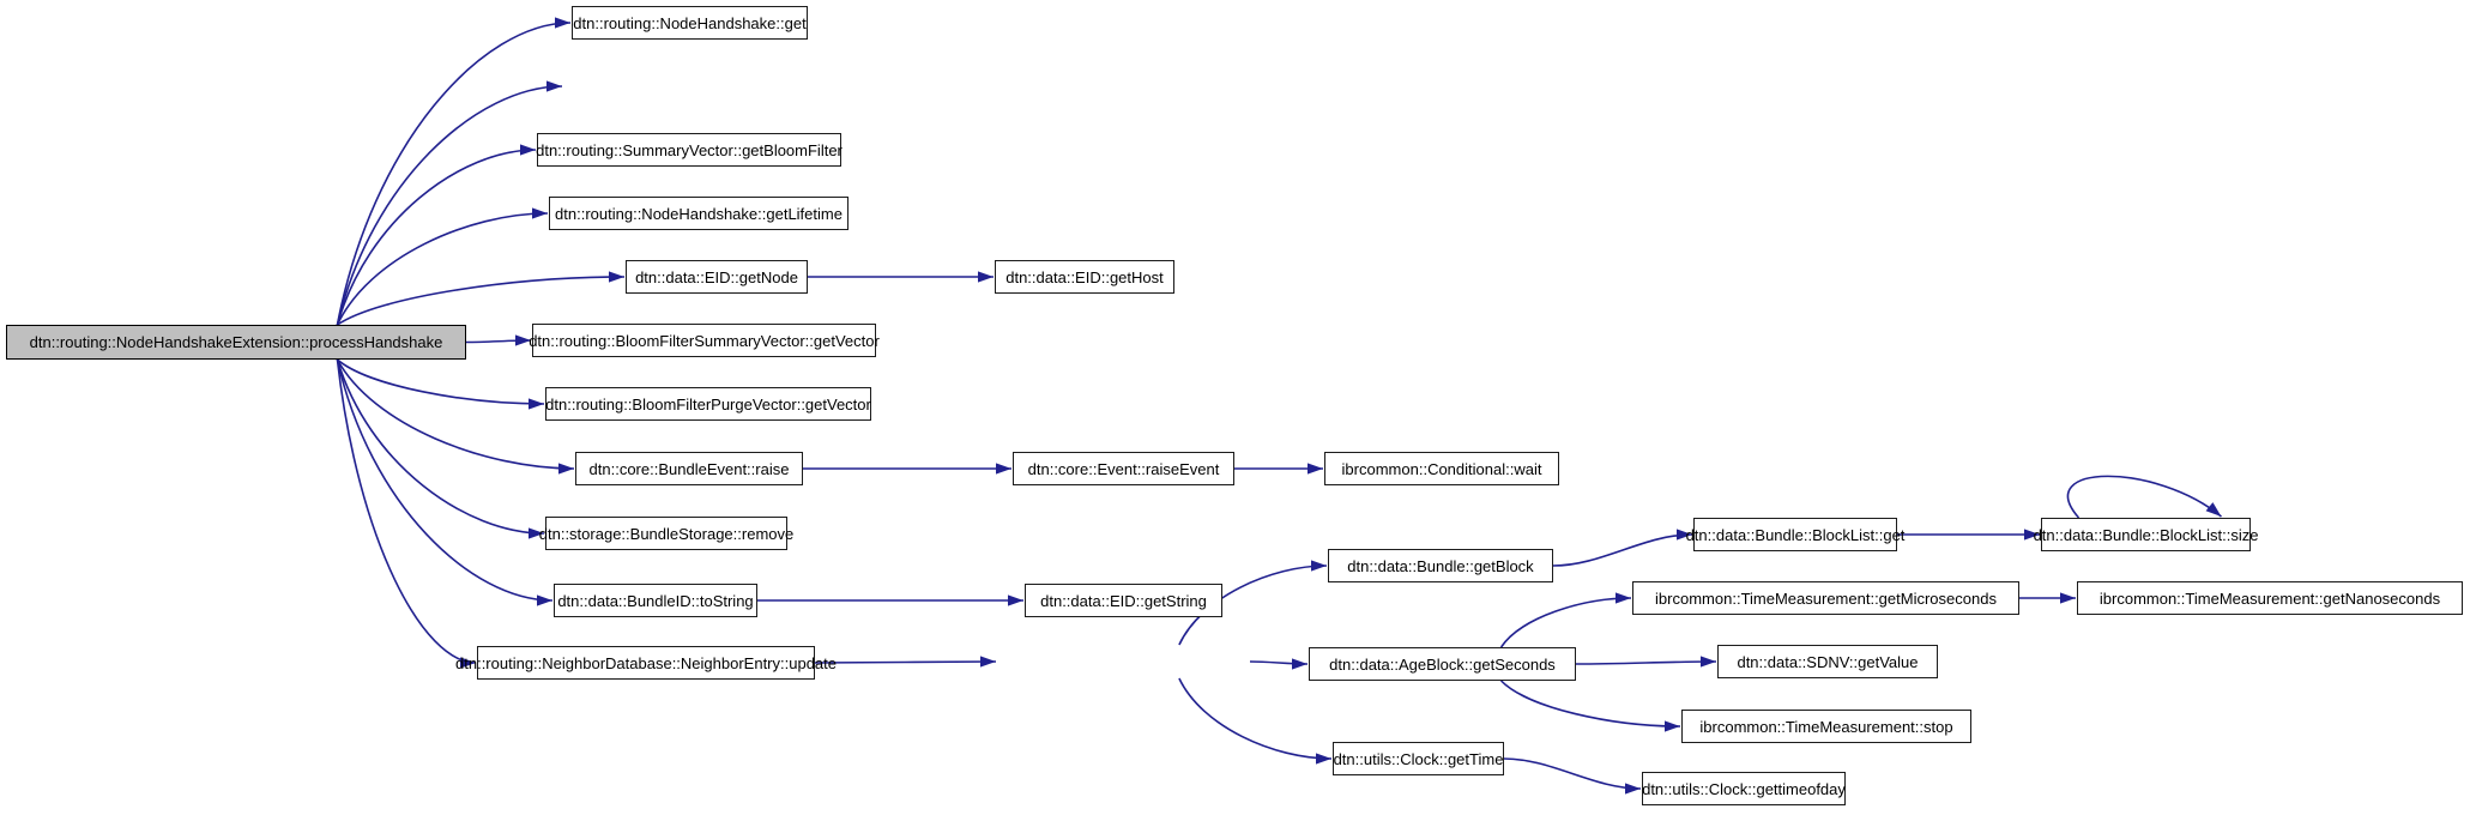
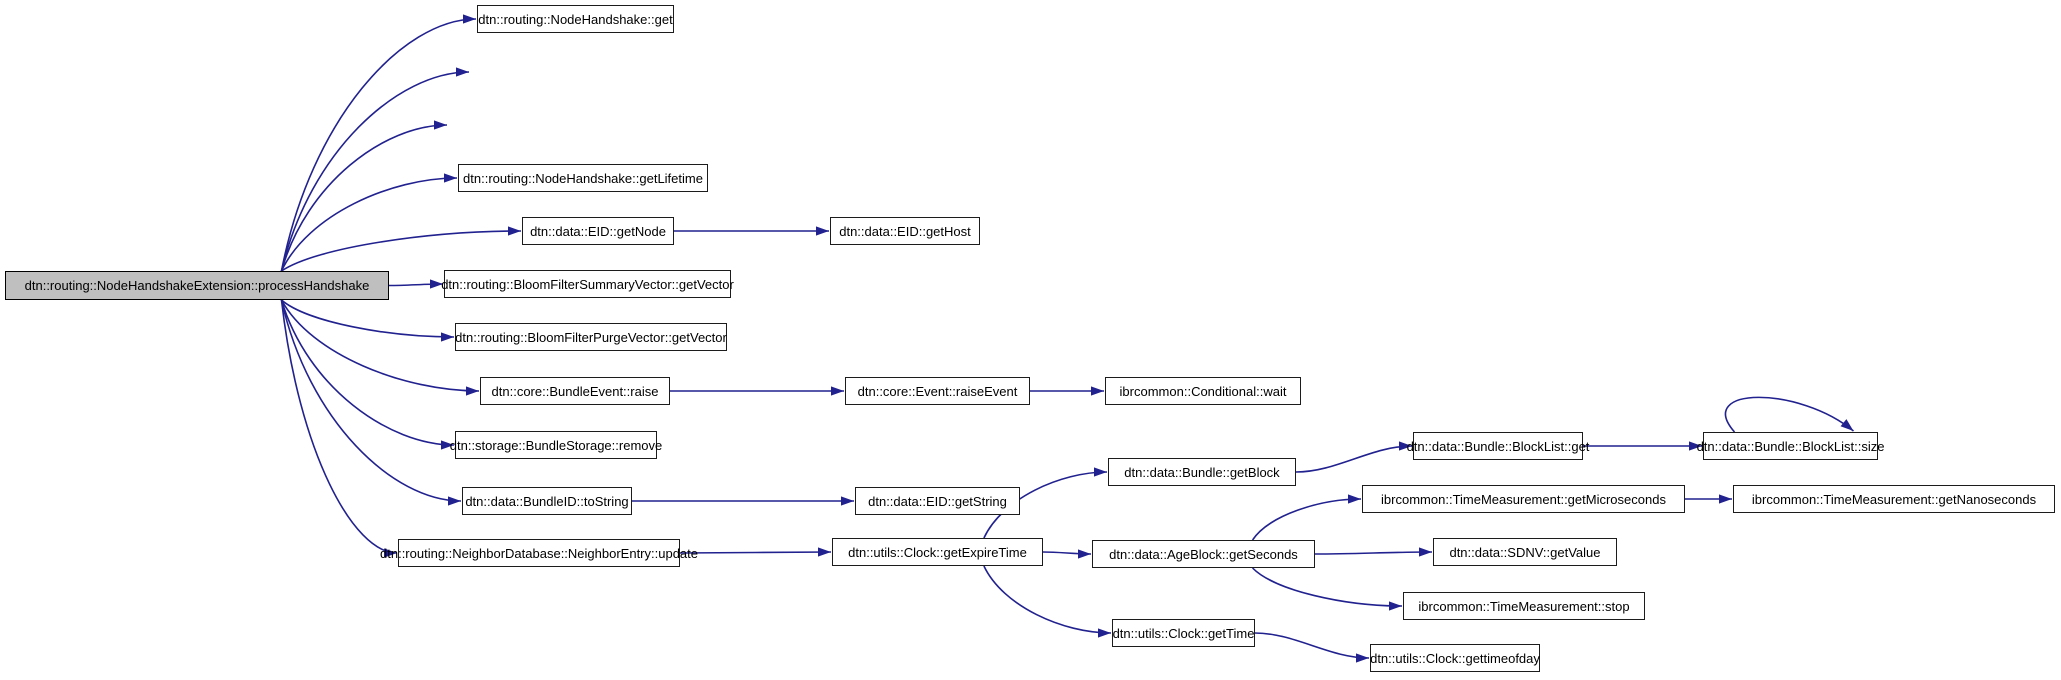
  dtn::routing::NodeHandshakeExtension::processHandshake
  dtn::routing::NodeHandshake::get
- dtn::routing::SummaryVector::getBloomFilter
  dtn::routing::NodeHandshake::getLifetime
  dtn::data::EID::getNode
  dtn::data::EID::getHost
  dtn::routing::BloomFilterSummaryVector::getVector
  dtn::routing::BloomFilterPurgeVector::getVector
  dtn::core::BundleEvent::raise
  dtn::core::Event::raiseEvent
  ibrcommon::Conditional::wait
  dtn::storage::BundleStorage::remove
  dtn::data::BundleID::toString
  dtn::data::EID::getString
  dtn::routing::NeighborDatabase::NeighborEntry::update
+ dtn::utils::Clock::getExpireTime
  dtn::data::Bundle::getBlock
  dtn::data::Bundle::BlockList::get
  dtn::data::Bundle::BlockList::size
  ibrcommon::TimeMeasurement::getMicroseconds
  ibrcommon::TimeMeasurement::getNanoseconds
  dtn::data::AgeBlock::getSeconds
  dtn::data::SDNV::getValue
  ibrcommon::TimeMeasurement::stop
  dtn::utils::Clock::getTime
  dtn::utils::Clock::gettimeofday
